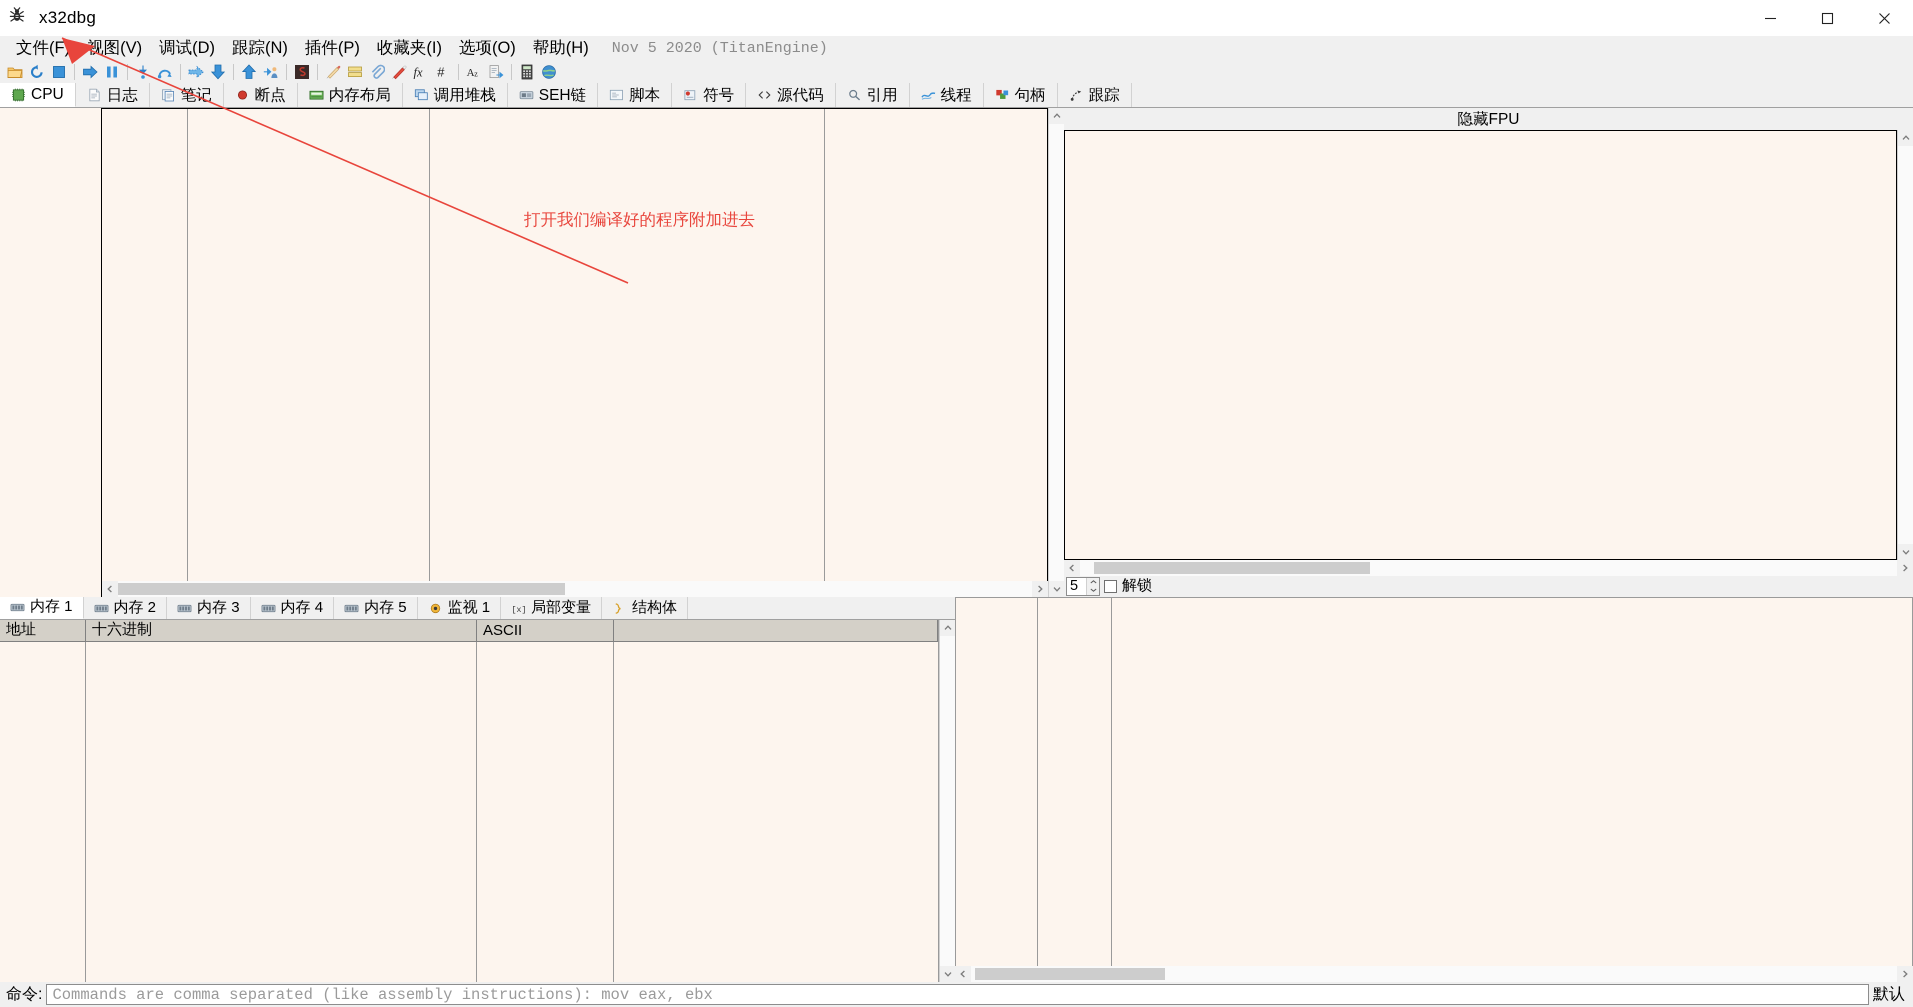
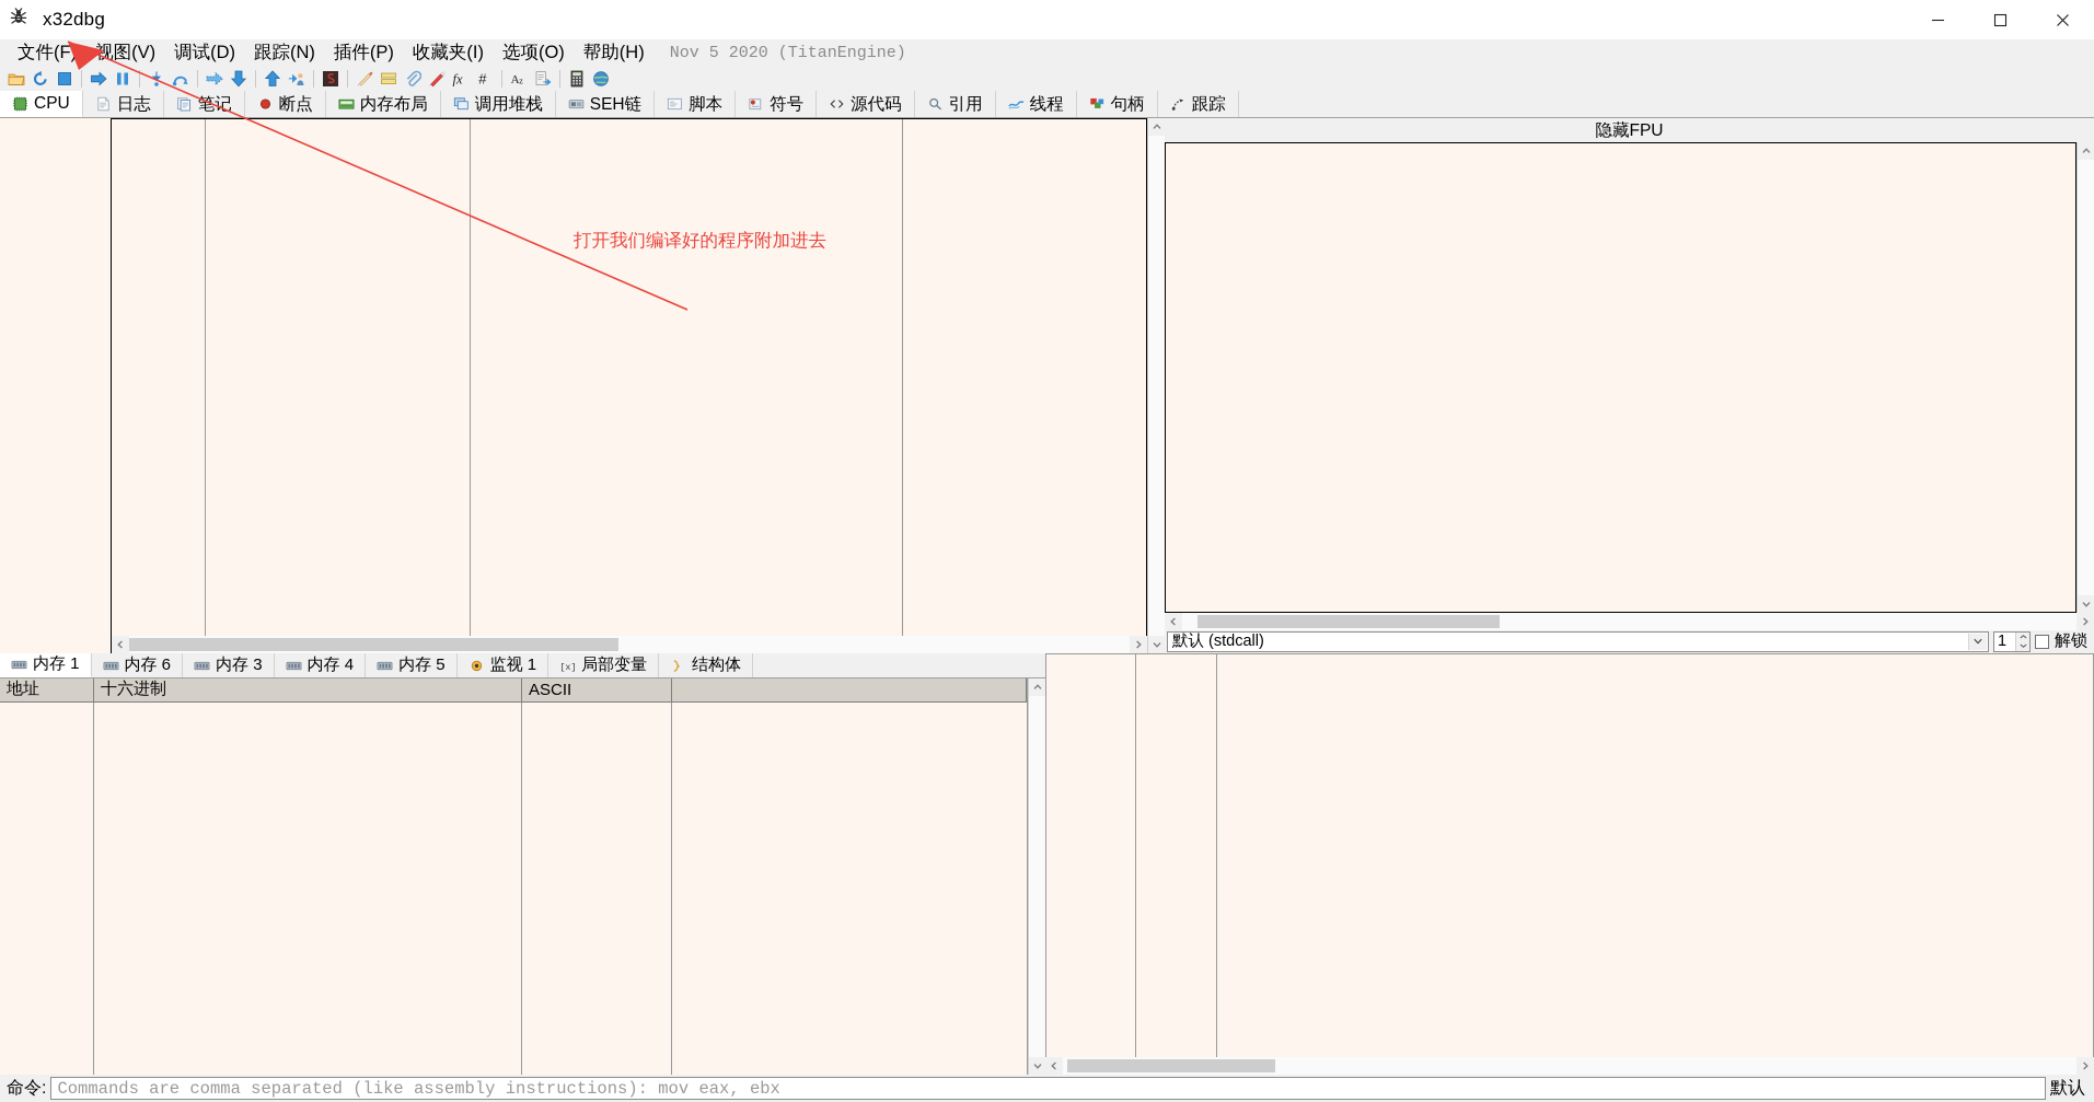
  x32dbg
  文件(F
  视图(V)
  调试(D)
  跟踪(N)
  插件(P)
  收藏夹(I)
  选项(O)
  帮助(H)
  Nov 5 2020 (TitanEngine)
  fx
  #
  A
  z
  CPU
  日志
  笔记
  断点
  内存布局
  调用堆栈
  SEH链
  脚本
  符号
  源代码
  引用
  线程
  句柄
  跟踪
  打开我们编译好的程序附加进去
  隐藏FPU
+ 默认 (stdcall)
- 5
+ 1
  解锁
  内存 1
- 内存 2
+ 内存 6
  内存 3
  内存 4
  内存 5
  监视 1
  [x]
  局部变量
  结构体
  地址
  十六进制
  ASCII
  命令:
  Commands are comma separated (like assembly instructions): mov eax, ebx
  默认
